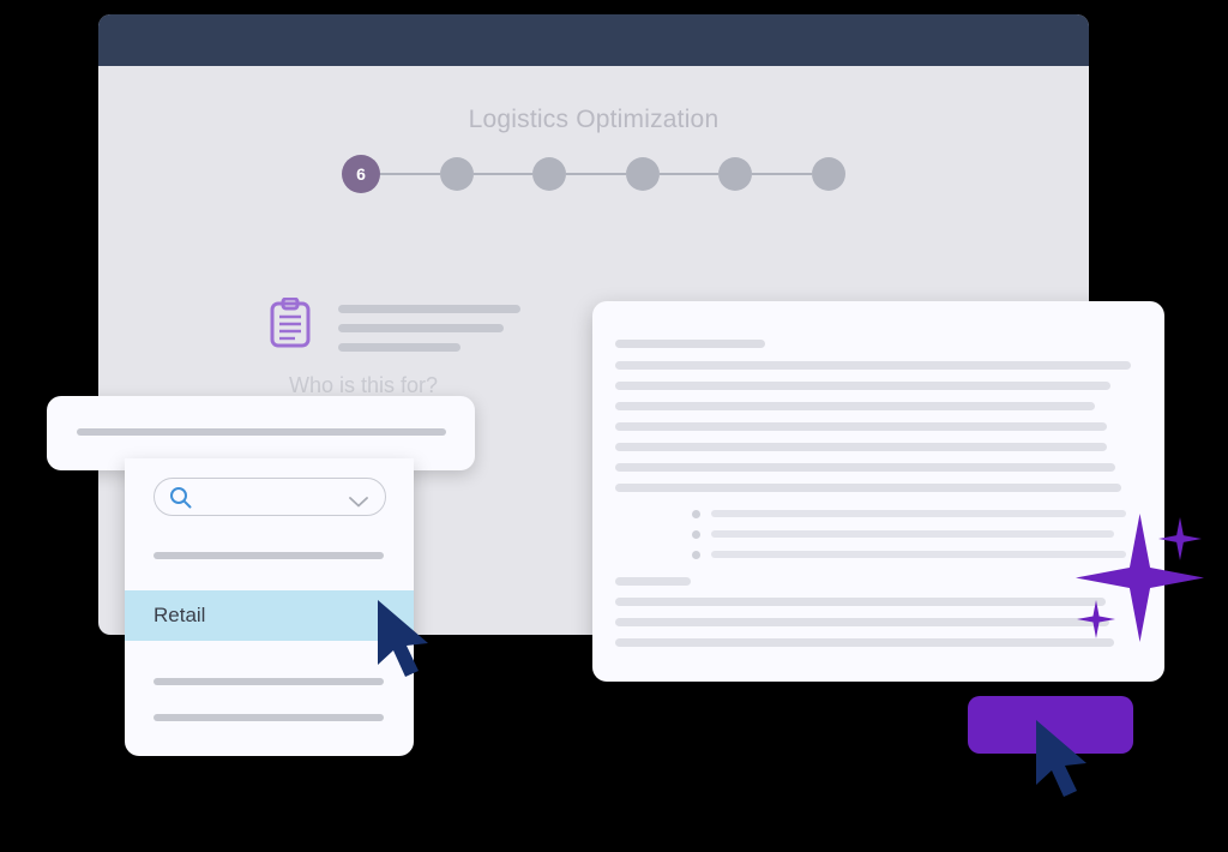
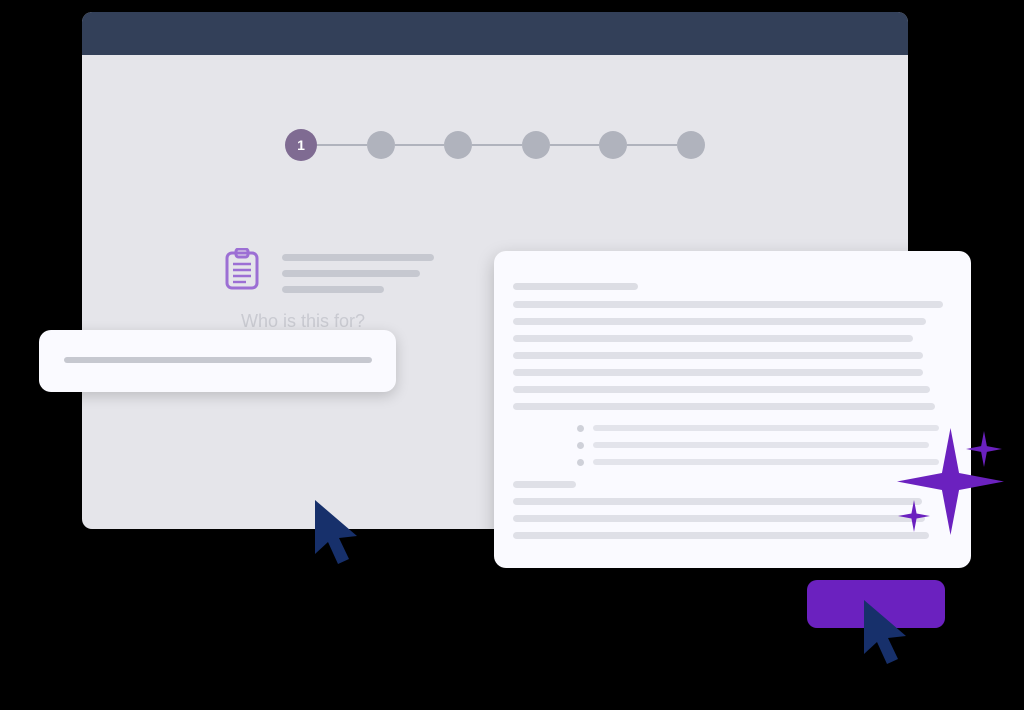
- Logistics Optimization
- 6
+ 1
  Who is this for?
- Retail
